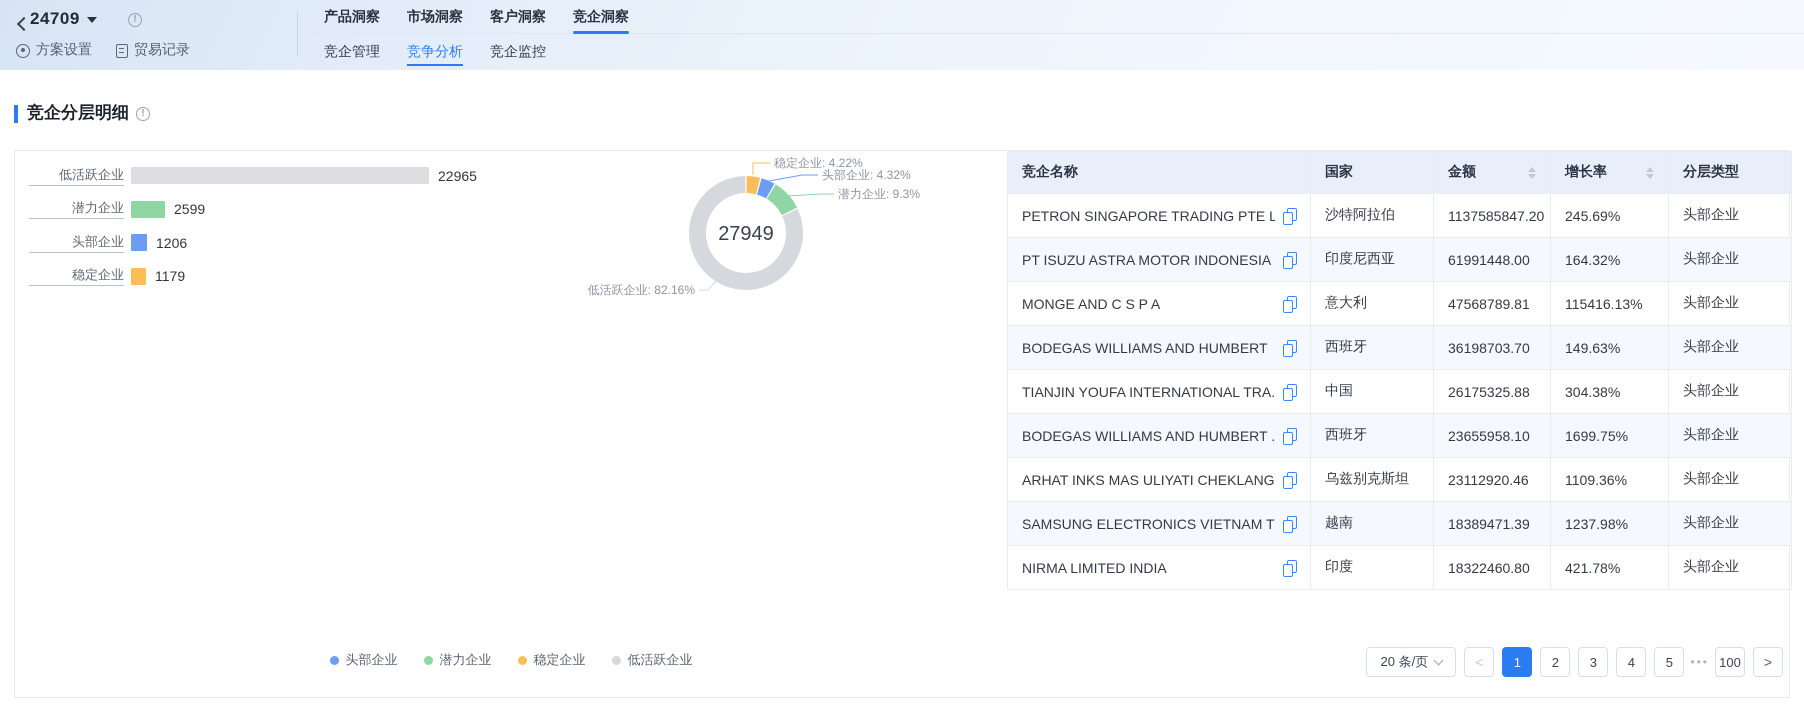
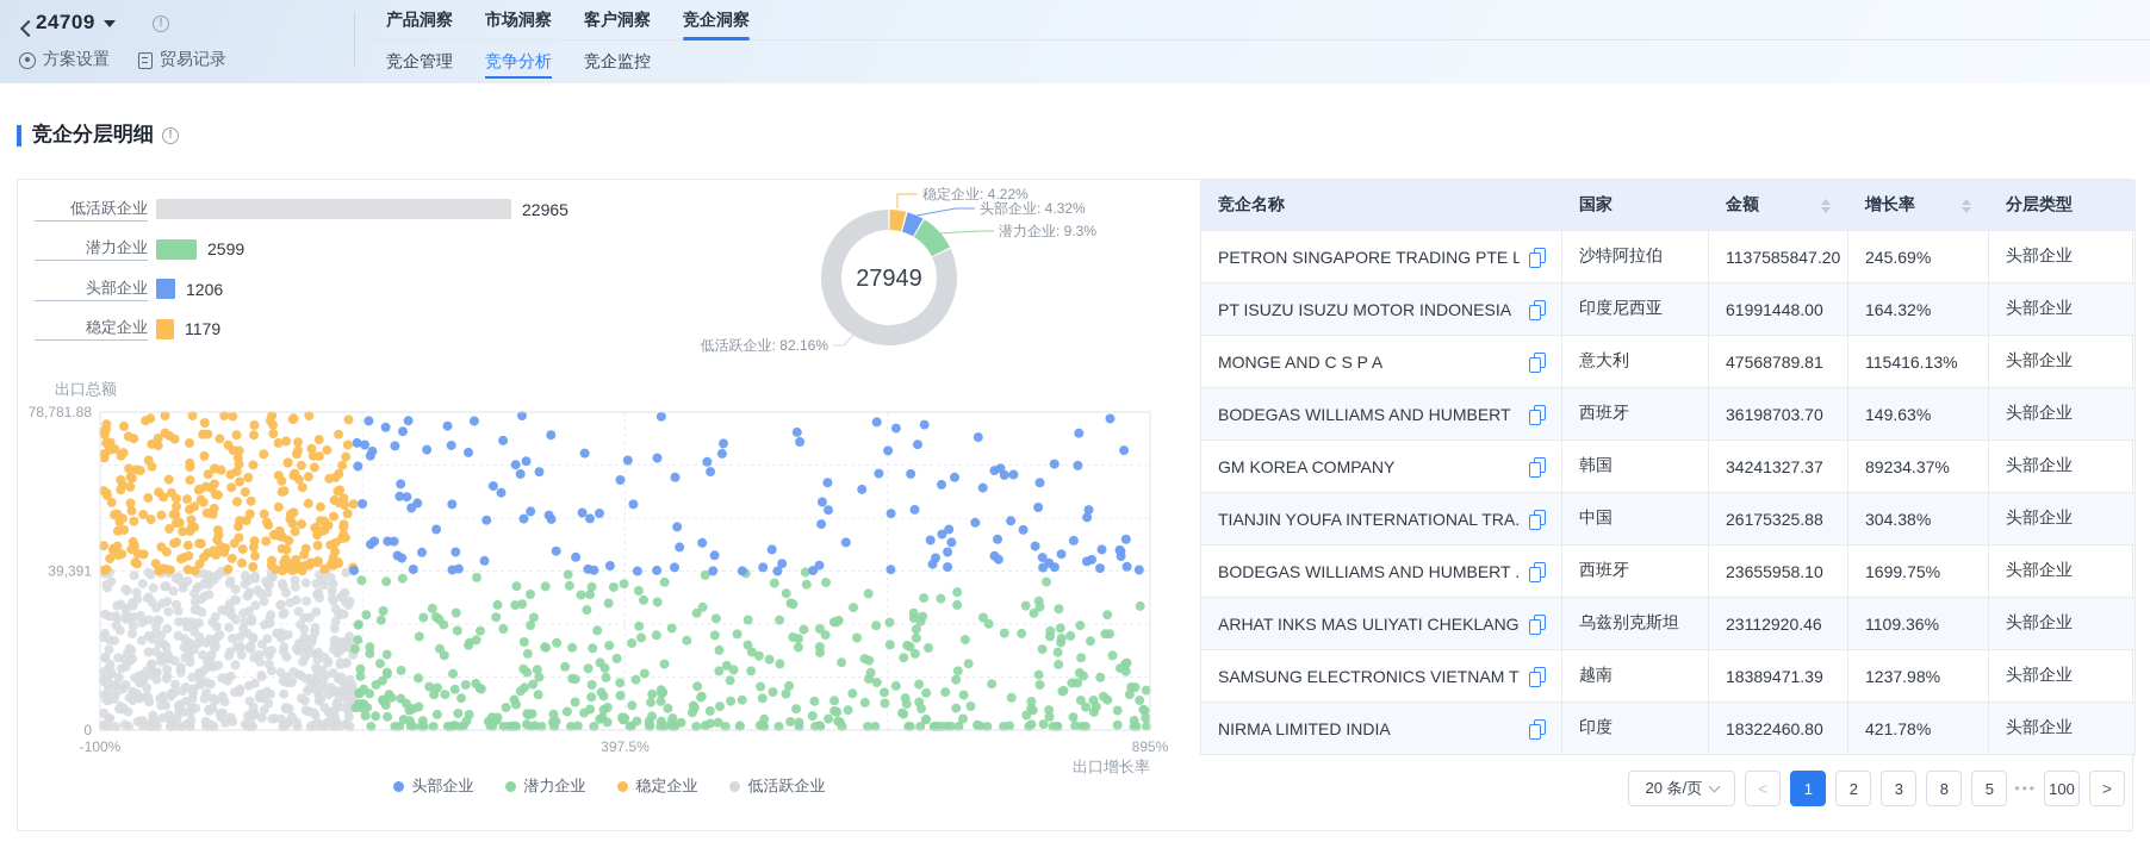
  24709
  !
  方案设置
  贸易记录
  产品洞察
  市场洞察
  客户洞察
  竞企洞察
  竞企管理
  竞争分析
  竞企监控
  竞企分层明细
  !
  低活跃企业
  22965
  潜力企业
  2599
  头部企业
  1206
  稳定企业
  1179
  稳定企业: 4.22%
  头部企业: 4.32%
  潜力企业: 9.3%
  低活跃企业: 82.16%
  27949
+ 出口总额
+ 0
+ 39,391
+ 78,781.88
+ -100%
+ 397.5%
+ 895%
+ 出口增长率
  头部企业
  潜力企业
  稳定企业
  低活跃企业
  竞企名称	国家	金额	增长率	分层类型
  PETRON SINGAPORE TRADING PTE L	沙特阿拉伯	1137585847.20	245.69%	头部企业
- PT ISUZU ASTRA MOTOR INDONESIA	印度尼西亚	61991448.00	164.32%	头部企业
+ PT ISUZU ISUZU MOTOR INDONESIA	印度尼西亚	61991448.00	164.32%	头部企业
  MONGE AND C S P A	意大利	47568789.81	115416.13%	头部企业
  BODEGAS WILLIAMS AND HUMBERT	西班牙	36198703.70	149.63%	头部企业
+ GM KOREA COMPANY	韩国	34241327.37	89234.37%	头部企业
  TIANJIN YOUFA INTERNATIONAL TRA.	中国	26175325.88	304.38%	头部企业
  BODEGAS WILLIAMS AND HUMBERT .	西班牙	23655958.10	1699.75%	头部企业
  ARHAT INKS MAS ULIYATI CHEKLANG	乌兹别克斯坦	23112920.46	1109.36%	头部企业
  SAMSUNG ELECTRONICS VIETNAM T	越南	18389471.39	1237.98%	头部企业
  NIRMA LIMITED INDIA	印度	18322460.80	421.78%	头部企业
  20 条/页
  <
  1
  2
  3
- 4
+ 8
  5
  •••
  100
  >
